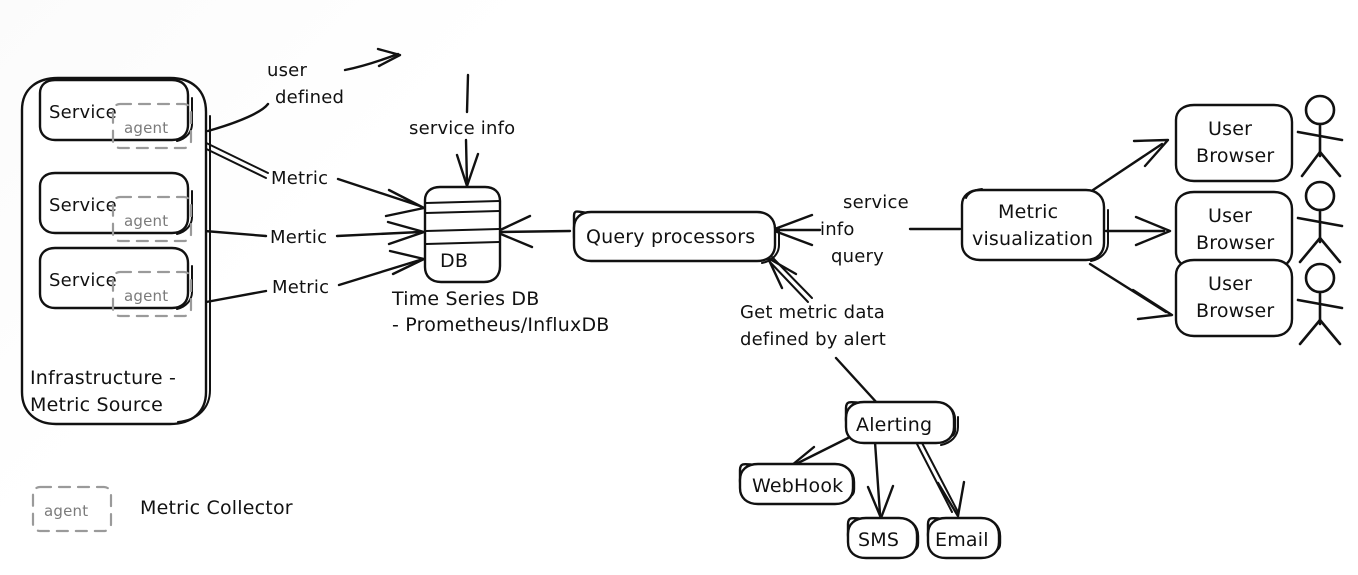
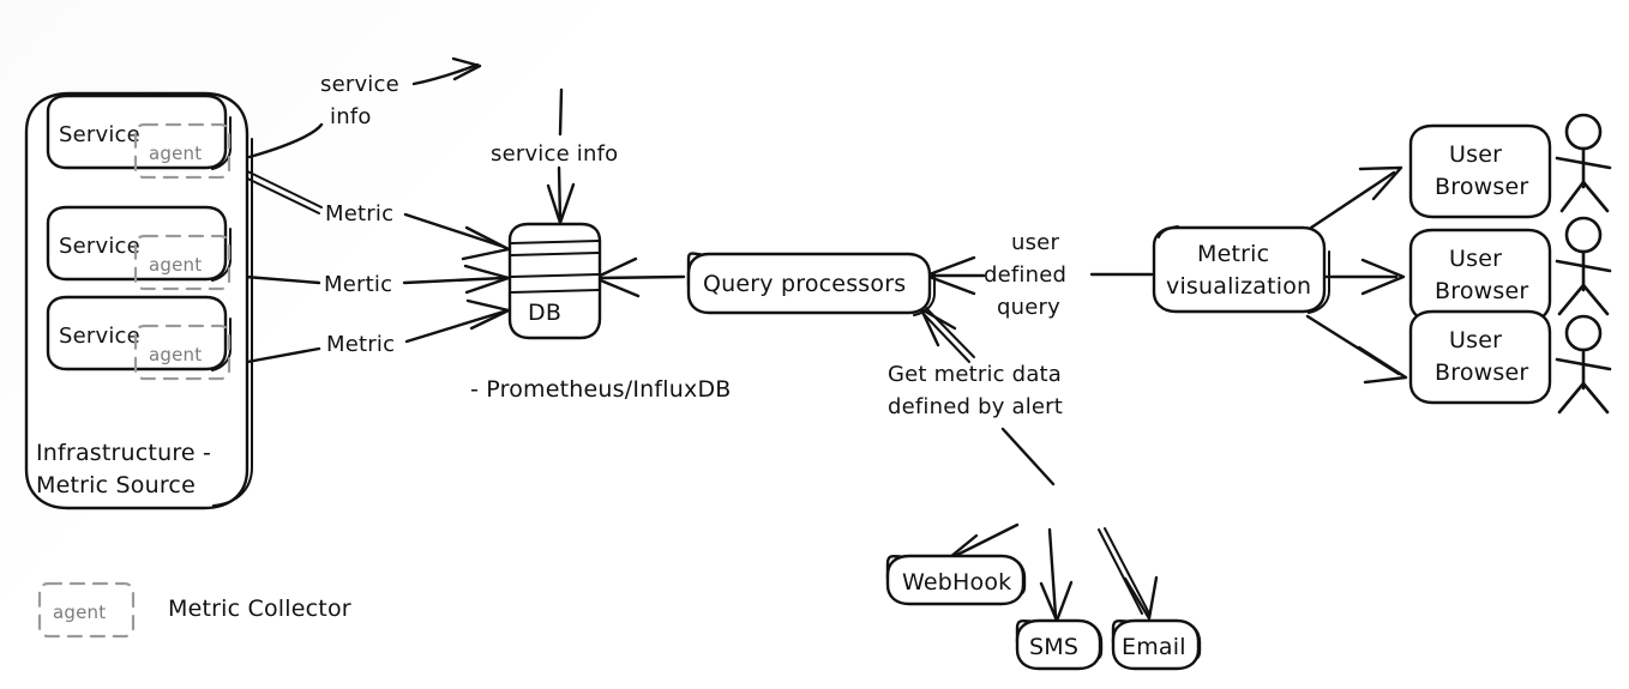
  Infrastructure -
  Metric Source
  Service
  agent
  Service
  agent
  Service
  agent
- user
+ service
- defined
+ info
  service info
  DB
- Time Series DB
  - Prometheus/InfluxDB
  Metric
  Mertic
  Metric
  Query processors
- service
+ user
- info
+ defined
  query
  Get metric data
  defined by alert
  Metric
  visualization
  User
  Browser
  User
  Browser
  User
  Browser
- Alerting
  WebHook
  SMS
  Email
  agent
  Metric Collector
